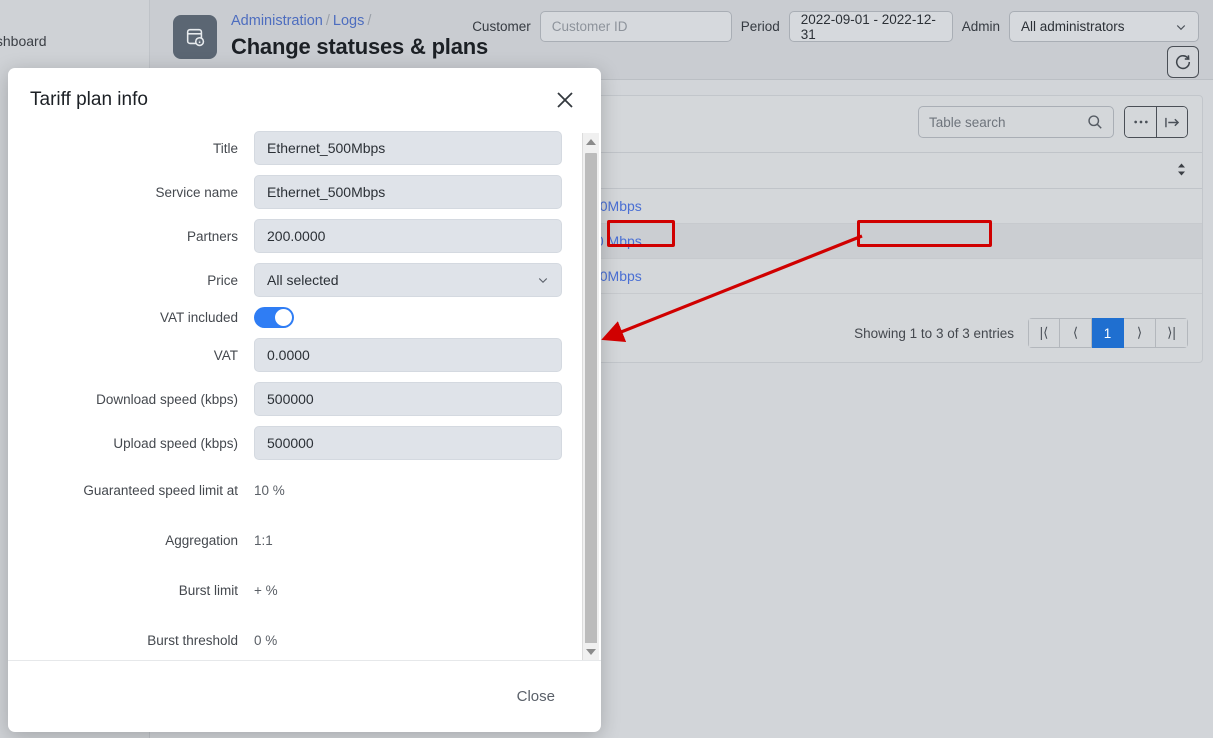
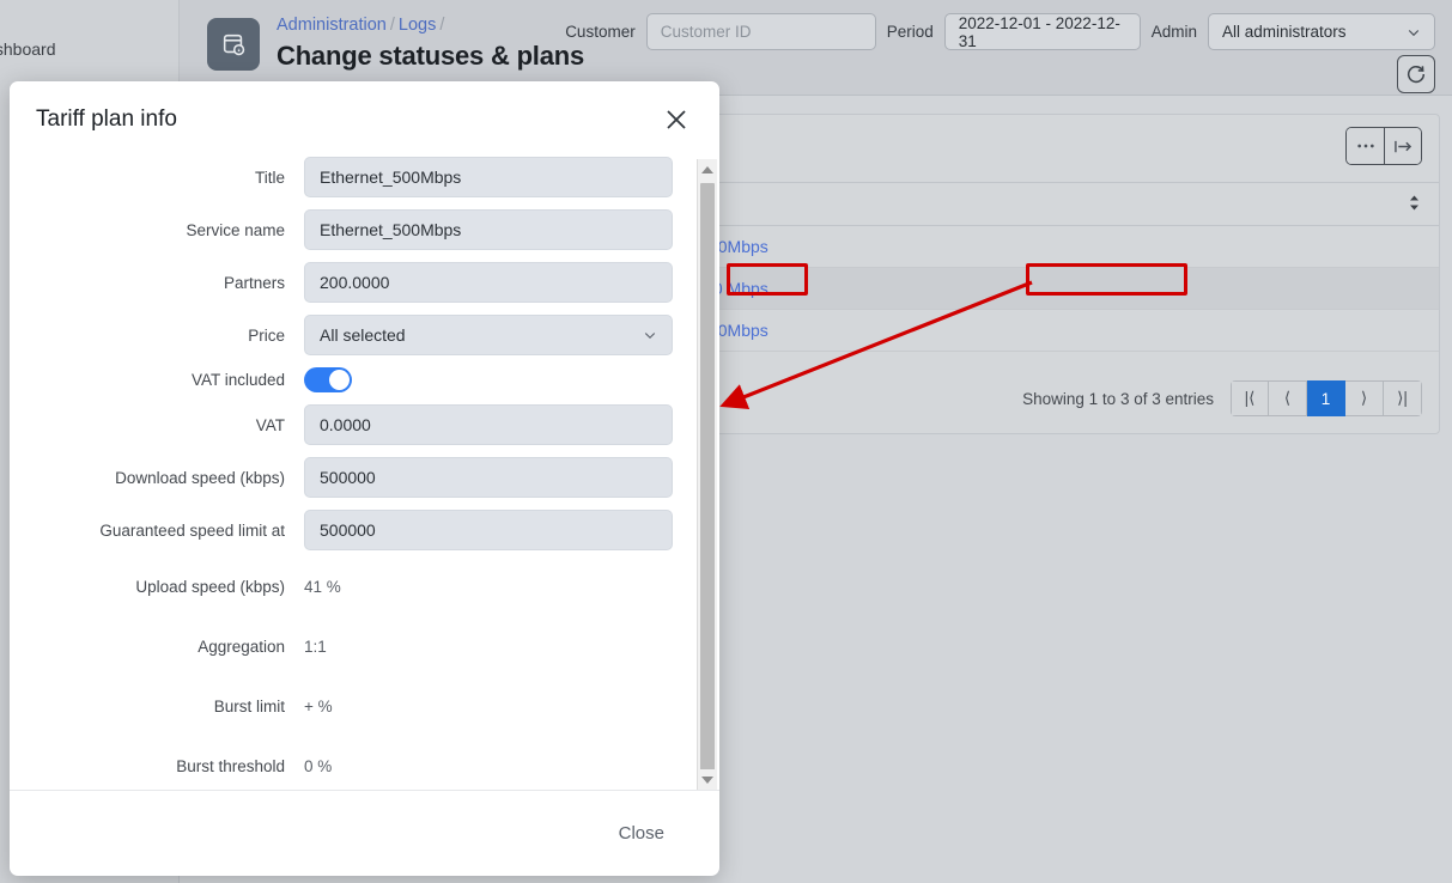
  Administration / Logs /
  Change statuses & plans
  Customer
  Customer ID
  Period
- 2022-09-01 - 2022-12-31
+ 2022-12-01 - 2022-12-31
  Admin
  All administrators
- Table search
  Showing 1 to 3 of 3 entries
  |⟨
  ⟨
  1
  ⟩
  ⟩|
  Tariff plan info
  Title
  Ethernet_500Mbps
  Service name
  Ethernet_500Mbps
  Partners
  200.0000
  Price
  All selected
  VAT included
  VAT
  0.0000
  Download speed (kbps)
  500000
- Upload speed (kbps)
+ Guaranteed speed limit at
  500000
- Guaranteed speed limit at
+ Upload speed (kbps)
- 10 %
+ 41 %
  Aggregation
  1:1
  Burst limit
  + %
  Burst threshold
  0 %
  Close
